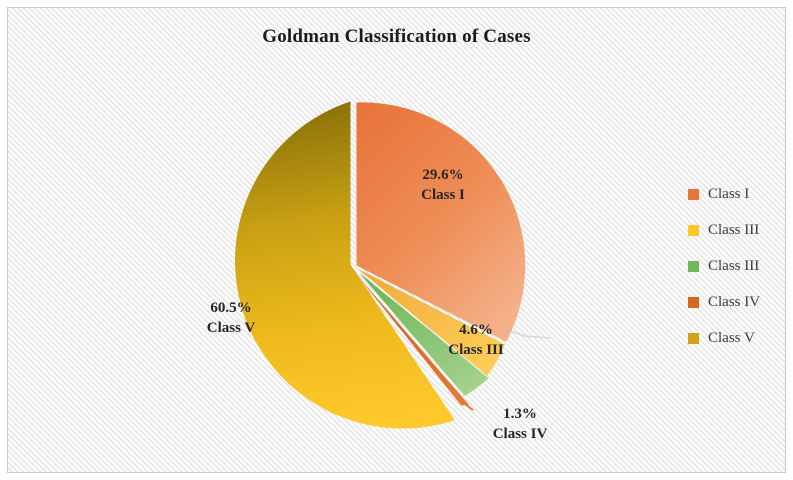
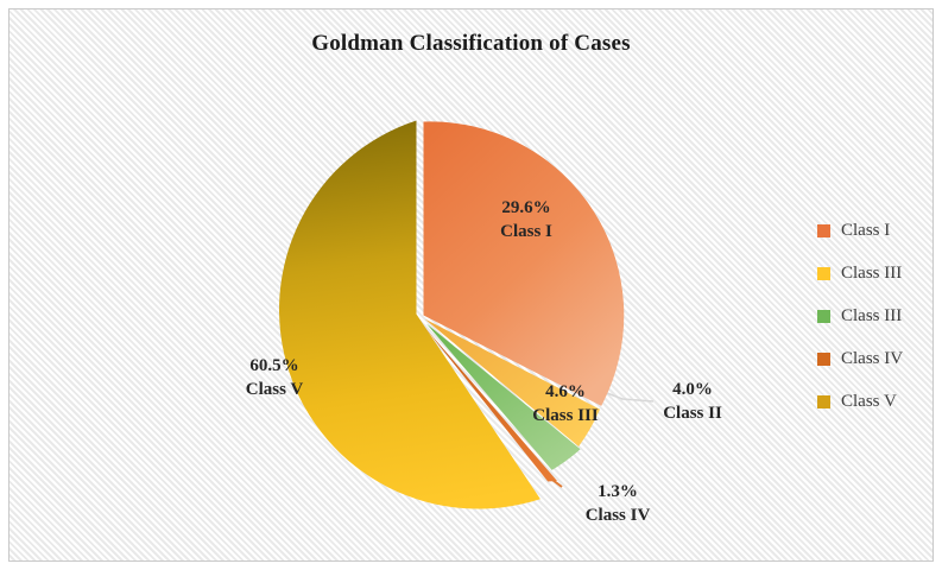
  Goldman Classification of Cases
  29.6%
  Class I
  60.5%
  Class V
  4.6%
  Class III
+ 4.0%
+ Class II
  1.3%
  Class IV
  Class I
  Class III
  Class III
  Class IV
  Class V
